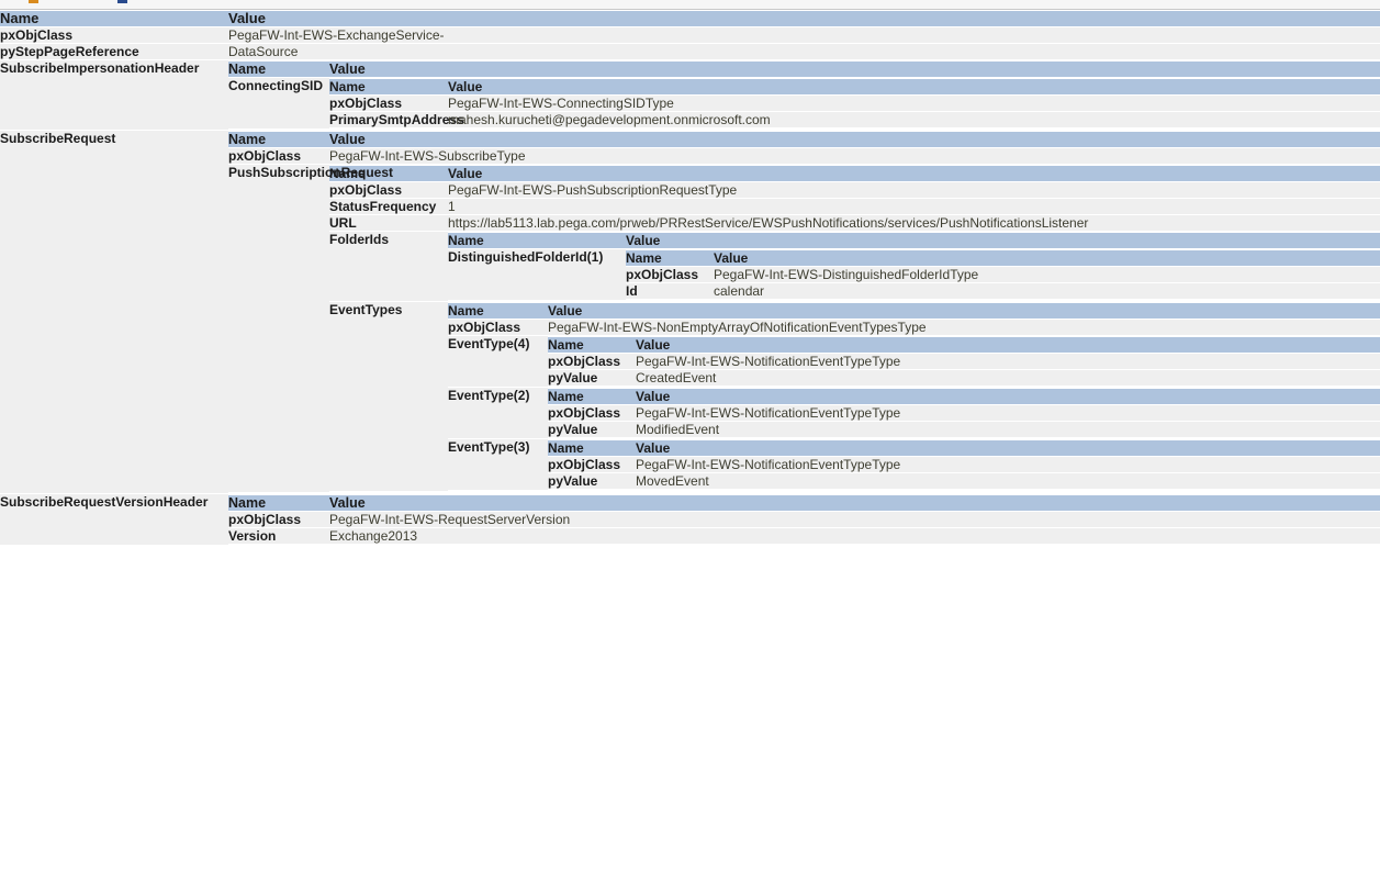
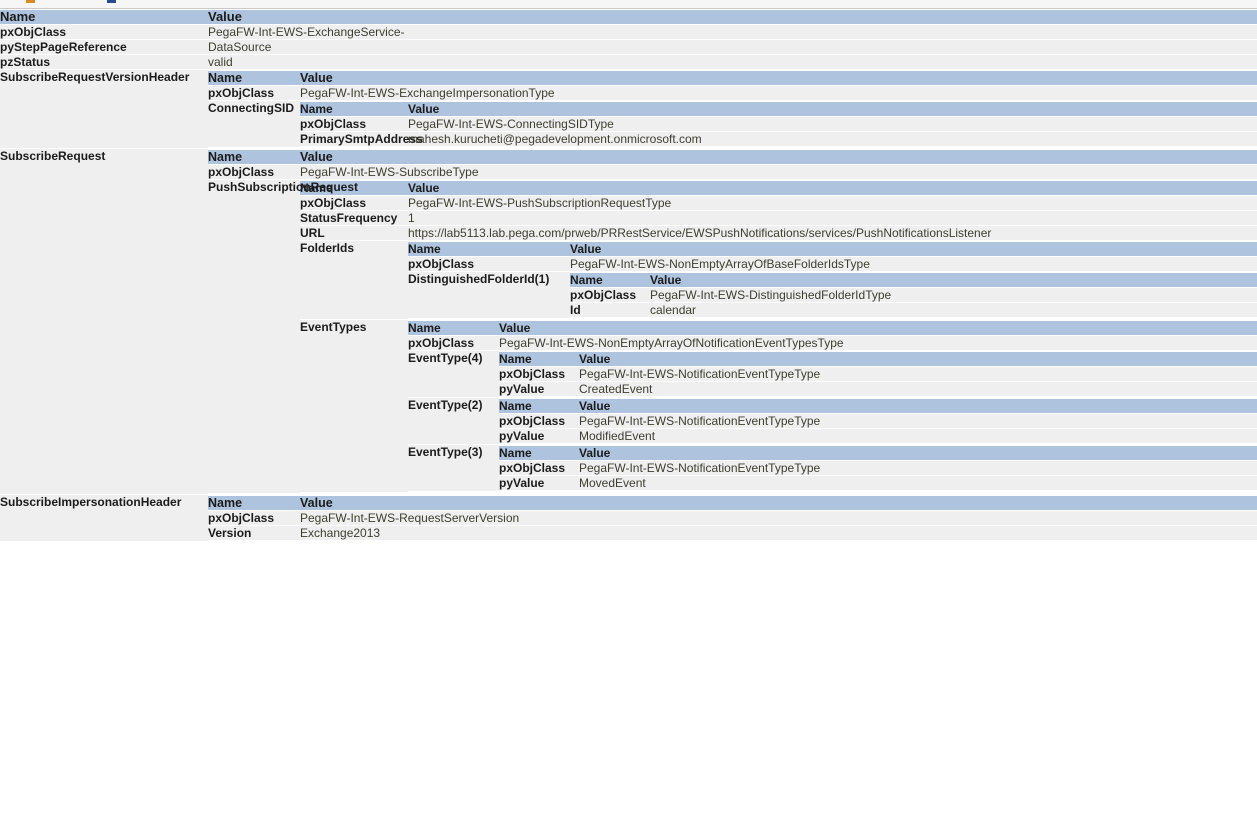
  Name	Value
  pxObjClass	PegaFW-Int-EWS-ExchangeService-
  pyStepPageReference	DataSource
+ pzStatus	valid
- SubscribeImpersonationHeader
+ SubscribeRequestVersionHeader
  Name	Value
+ pxObjClass	PegaFW-Int-EWS-ExchangeImpersonationType
  ConnectingSID
  Name	Value
  pxObjClass	PegaFW-Int-EWS-ConnectingSIDType
  PrimarySmtpAddre	mahesh.kurucheti@pegadevelopment.onmicrosoft.com
  SubscribeRequest
  Name	Value
  pxObjClass	PegaFW-Int-EWS-SubscribeType
  PushSubscriptiuest
  Name	Value
  pxObjClass	PegaFW-Int-EWS-PushSubscriptionRequestType
  StatusFrequency	1
  URL	https://lab5113.lab.pega.com/prweb/PRRestService/EWSPushNotifications/services/PushNotificationsListener
  FolderIds
  Name	Value
+ pxObjClass	PegaFW-Int-EWS-NonEmptyArrayOfBaseFolderIdsType
  DistinguishedFolderId(1)
  Name	Value
  pxObjClass	PegaFW-Int-EWS-DistinguishedFolderIdType
  Id	calendar
  EventTypes
  Name	Value
  pxObjClass	PegaFW-Int-EWS-NonEmptyArrayOfNotificationEventTypesType
  EventType(4)
  Name	Value
  pxObjClass	PegaFW-Int-EWS-NotificationEventTypeType
  pyValue	CreatedEvent
  EventType(2)
  Name	Value
  pxObjClass	PegaFW-Int-EWS-NotificationEventTypeType
  pyValue	ModifiedEvent
  EventType(3)
  Name	Value
  pxObjClass	PegaFW-Int-EWS-NotificationEventTypeType
  pyValue	MovedEvent
- SubscribeRequestVersionHeader
+ SubscribeImpersonationHeader
  Name	Value
  pxObjClass	PegaFW-Int-EWS-RequestServerVersion
  Version	Exchange2013
